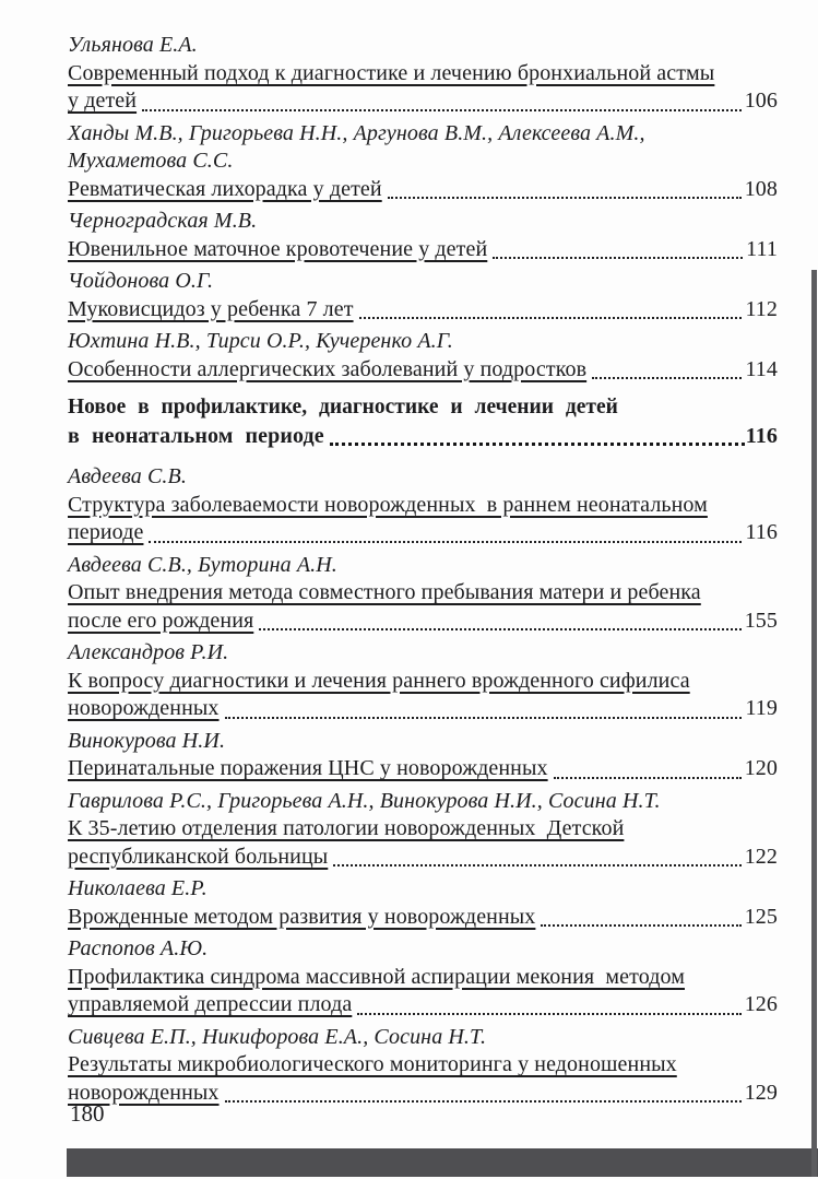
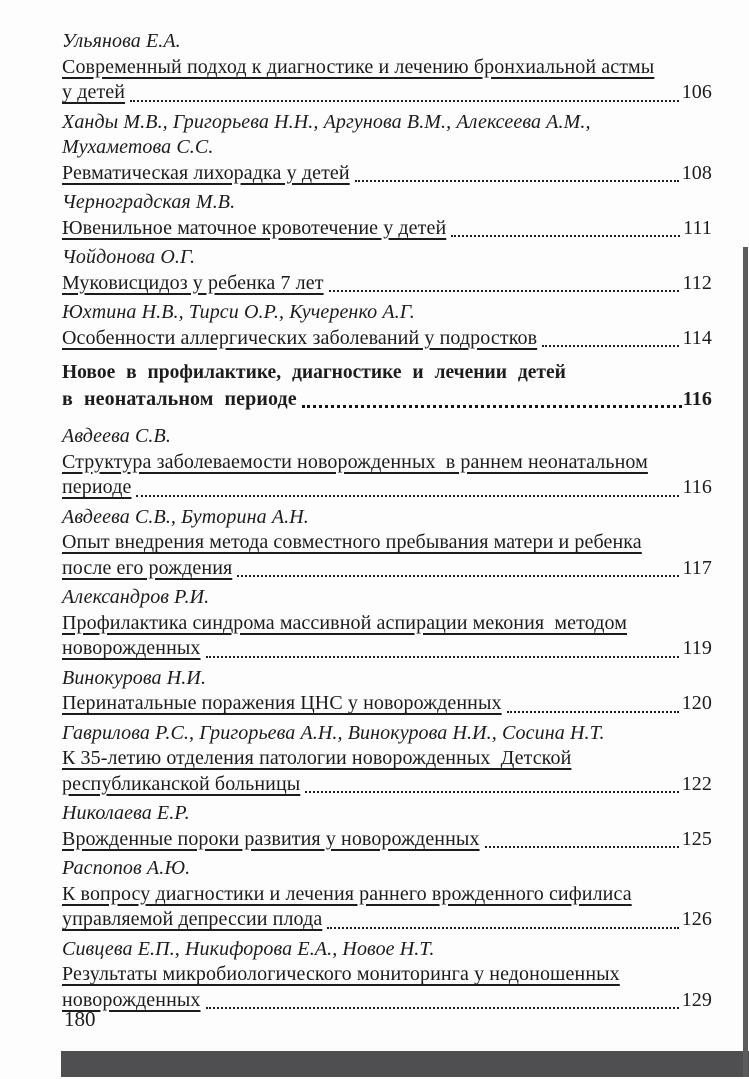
  Ульянова Е.А.
  Современный подход к диагностике и лечению бронхиальной астмы
  у детей
  106
  Ханды М.В., Григорьева Н.Н., Аргунова В.М., Алексеева А.М.,
  Мухаметова С.С.
  Ревматическая лихорадка у детей
  108
  Черноградская М.В.
  Ювенильное маточное кровотечение у детей
  111
  Чойдонова О.Г.
  Муковисцидоз у ребенка 7 лет
  112
  Юхтина Н.В., Тирси О.Р., Кучеренко А.Г.
  Особенности аллергических заболеваний у подростков
  114
  Новое в профилактике, диагностике и лечении детей
  в неонатальном периоде
  116
  Авдеева С.В.
  Структура заболеваемости новорожденных в раннем неонатальном
  периоде
  116
  Авдеева С.В., Буторина А.Н.
  Опыт внедрения метода совместного пребывания матери и ребенка
  после его рождения
- 155
+ 117
  Александров Р.И.
- К вопросу диагностики и лечения раннего врожденного сифилиса
+ Профилактика синдрома массивной аспирации мекония методом
  новорожденных
  119
  Винокурова Н.И.
  Перинатальные поражения ЦНС у новорожденных
  120
  Гаврилова Р.С., Григорьева А.Н., Винокурова Н.И., Сосина Н.Т.
  К 35-летию отделения патологии новорожденных Детской
  республиканской больницы
  122
  Николаева Е.Р.
- Врожденные методом развития у новорожденных
+ Врожденные пороки развития у новорожденных
  125
  Распопов А.Ю.
- Профилактика синдрома массивной аспирации мекония методом
+ К вопросу диагностики и лечения раннего врожденного сифилиса
  управляемой депрессии плода
  126
- Сивцева Е.П., Никифорова Е.А., Сосина Н.Т.
+ Сивцева Е.П., Никифорова Е.А., Новое Н.Т.
  Результаты микробиологического мониторинга у недоношенных
  новорожденных
  129
  180
